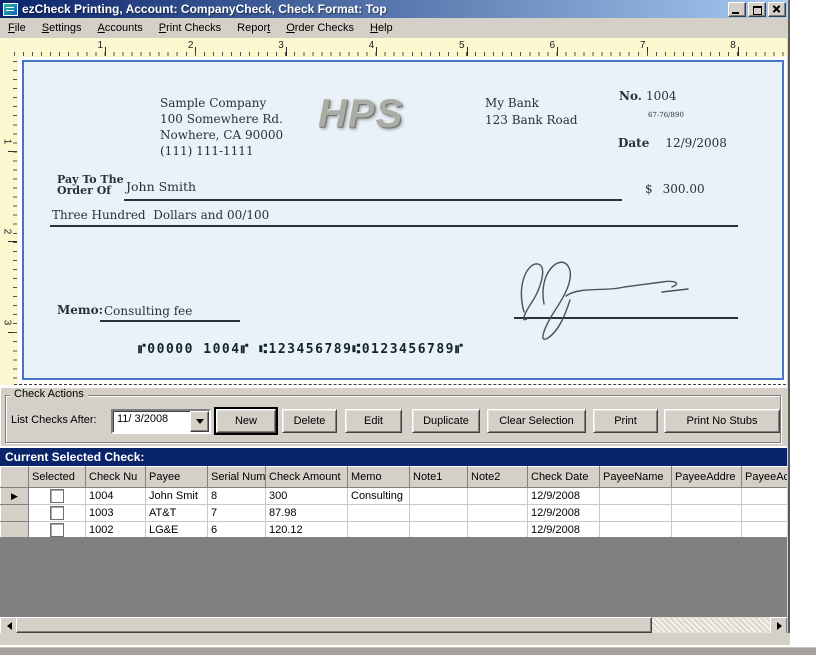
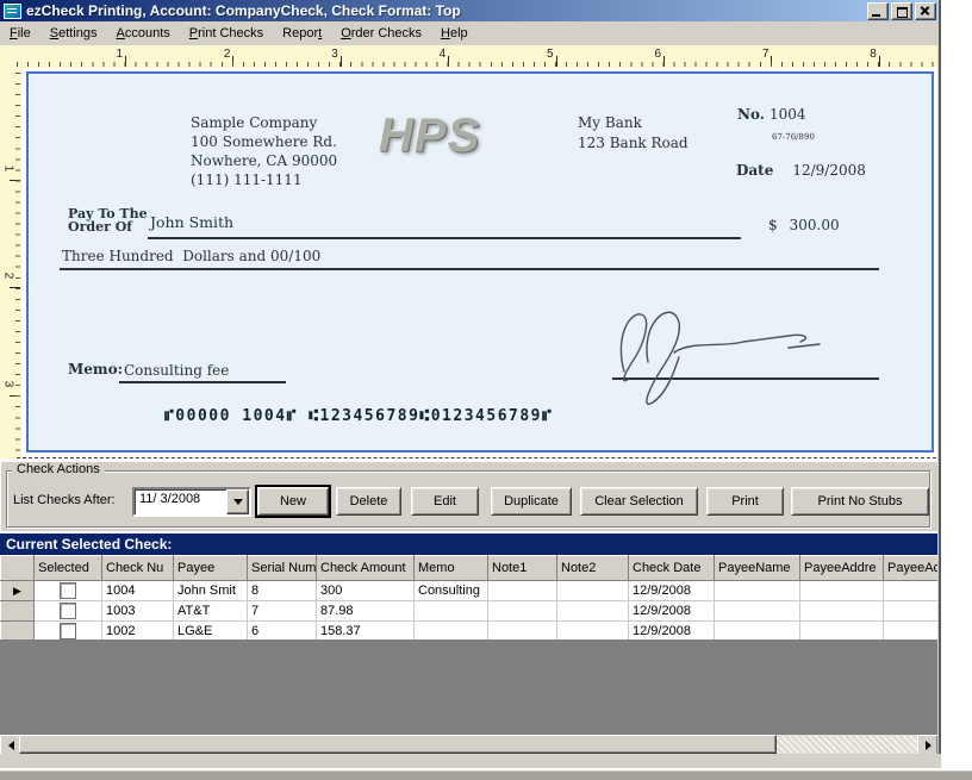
  ezCheck Printing, Account: CompanyCheck, Check Format: Top
  File
  Settings
  Accounts
  Print Checks
  Report
  Order Checks
  Help
  1
  2
  3
  4
  5
  6
  7
  8
  Sample Company
  100 Somewhere Rd.
  Nowhere, CA 90000
  (111) 111-1111
  HPS
  My Bank
  123 Bank Road
  No. 1004
  67-76/890
  Date 12/9/2008
  Pay To The
  Order Of
  John Smith
  $ 300.00
  Three Hundred Dollars and 00/100
  Memo:
  Consulting fee
  ⑈00000 1004⑈ ⑆123456789⑆0123456789⑈
  Check Actions
  List Checks After:
  11/ 3/2008
  New
  Delete
  Edit
  Duplicate
  Clear Selection
  Print
  Print No Stubs
  Current Selected Check:
  	Selected	Check Nu	Payee	Serial Num	Check Amount	Memo	Note1	Note2	Check Date	PayeeName	PayeeAddre	PayeeA
  ▶		1004	John Smit	8	300	Consulting			12/9/2008
  		1003	AT&T	7	87.98				12/9/2008
- 		1002	LG&E	6	120.12				12/9/2008
+ 		1002	LG&E	6	158.37				12/9/2008
